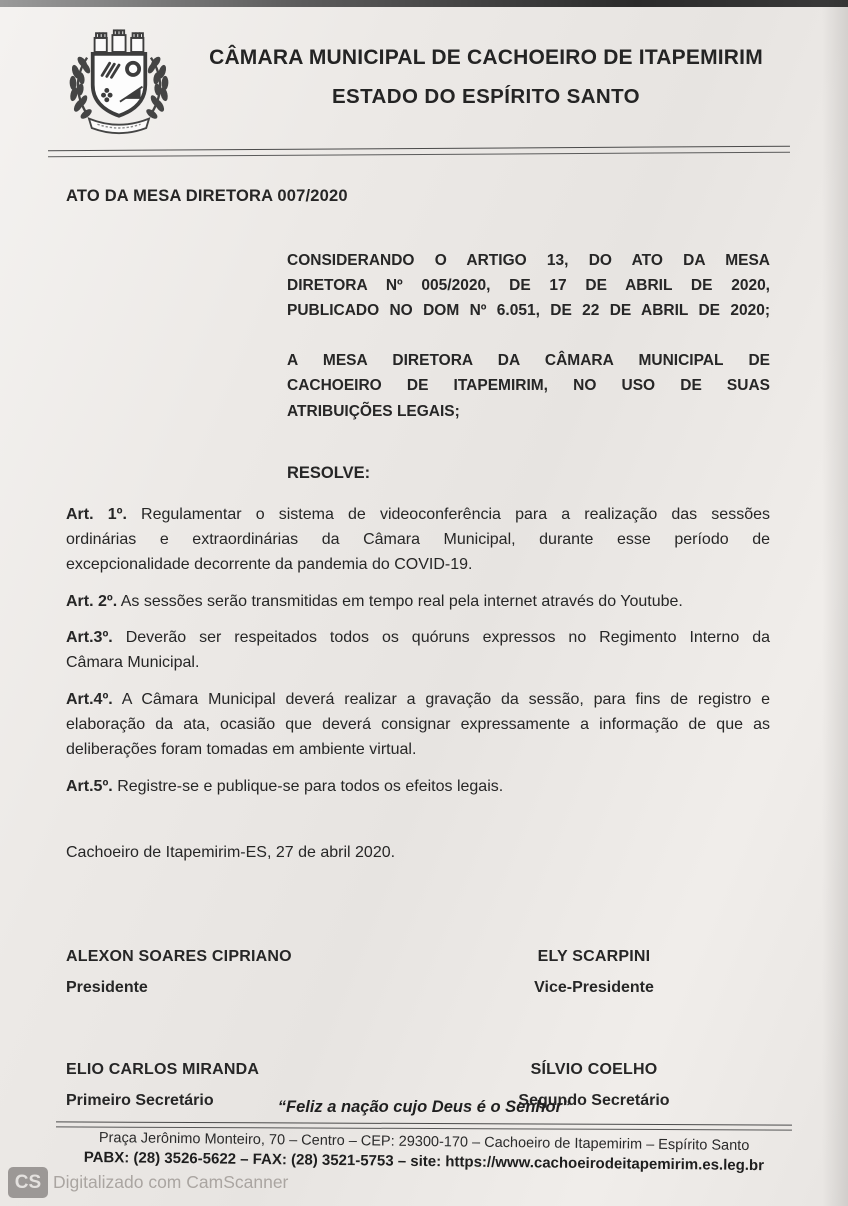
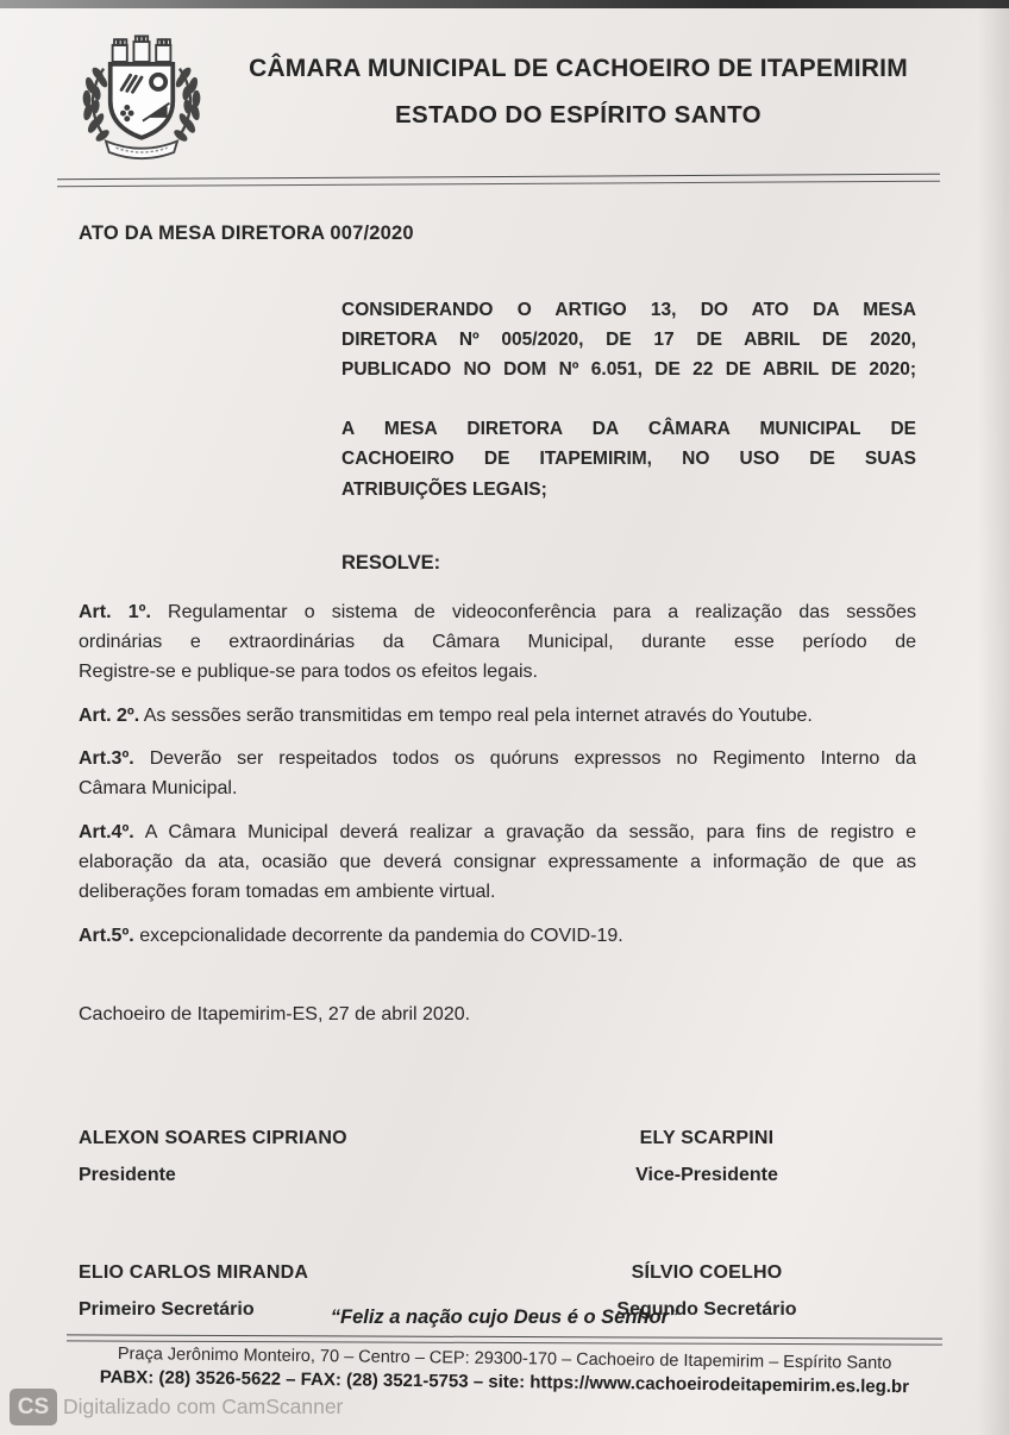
  CÂMARA MUNICIPAL DE CACHOEIRO DE ITAPEMIRIM
  ESTADO DO ESPÍRITO SANTO
  ATO DA MESA DIRETORA 007/2020
  CONSIDERANDO O ARTIGO 13, DO ATO DA MESA
  DIRETORA Nº 005/2020, DE 17 DE ABRIL DE 2020,
  PUBLICADO NO DOM Nº 6.051, DE 22 DE ABRIL DE 2020;
  A MESA DIRETORA DA CÂMARA MUNICIPAL DE
  CACHOEIRO DE ITAPEMIRIM, NO USO DE SUAS
  ATRIBUIÇÕES LEGAIS;
  RESOLVE:
  Art. 1º. Regulamentar o sistema de videoconferência para a realização das sessões
  ordinárias e extraordinárias da Câmara Municipal, durante esse período de
- excepcionalidade decorrente da pandemia do COVID-19.
+ Registre-se e publique-se para todos os efeitos legais.
  Art. 2º. As sessões serão transmitidas em tempo real pela internet através do Youtube.
  Art.3º. Deverão ser respeitados todos os quóruns expressos no Regimento Interno da
  Câmara Municipal.
  Art.4º. A Câmara Municipal deverá realizar a gravação da sessão, para fins de registro e
  elaboração da ata, ocasião que deverá consignar expressamente a informação de que as
  deliberações foram tomadas em ambiente virtual.
- Art.5º. Registre-se e publique-se para todos os efeitos legais.
+ Art.5º. excepcionalidade decorrente da pandemia do COVID-19.
  Cachoeiro de Itapemirim-ES, 27 de abril 2020.
  ALEXON SOARES CIPRIANO
  Presidente
  ELY SCARPINI
  Vice-Presidente
  ELIO CARLOS MIRANDA
  Primeiro Secretário
  SÍLVIO COELHO
  Segundo Secretário
  “Feliz a nação cujo Deus é o Senhor”
  Praça Jerônimo Monteiro, 70 – Centro – CEP: 29300-170 – Cachoeiro de Itapemirim – Espírito Santo
  PABX: (28) 3526-5622 – FAX: (28) 3521-5753 – site: https://www.cachoeirodeitapemirim.es.leg.br
  CS
  Digitalizado com CamScanner
